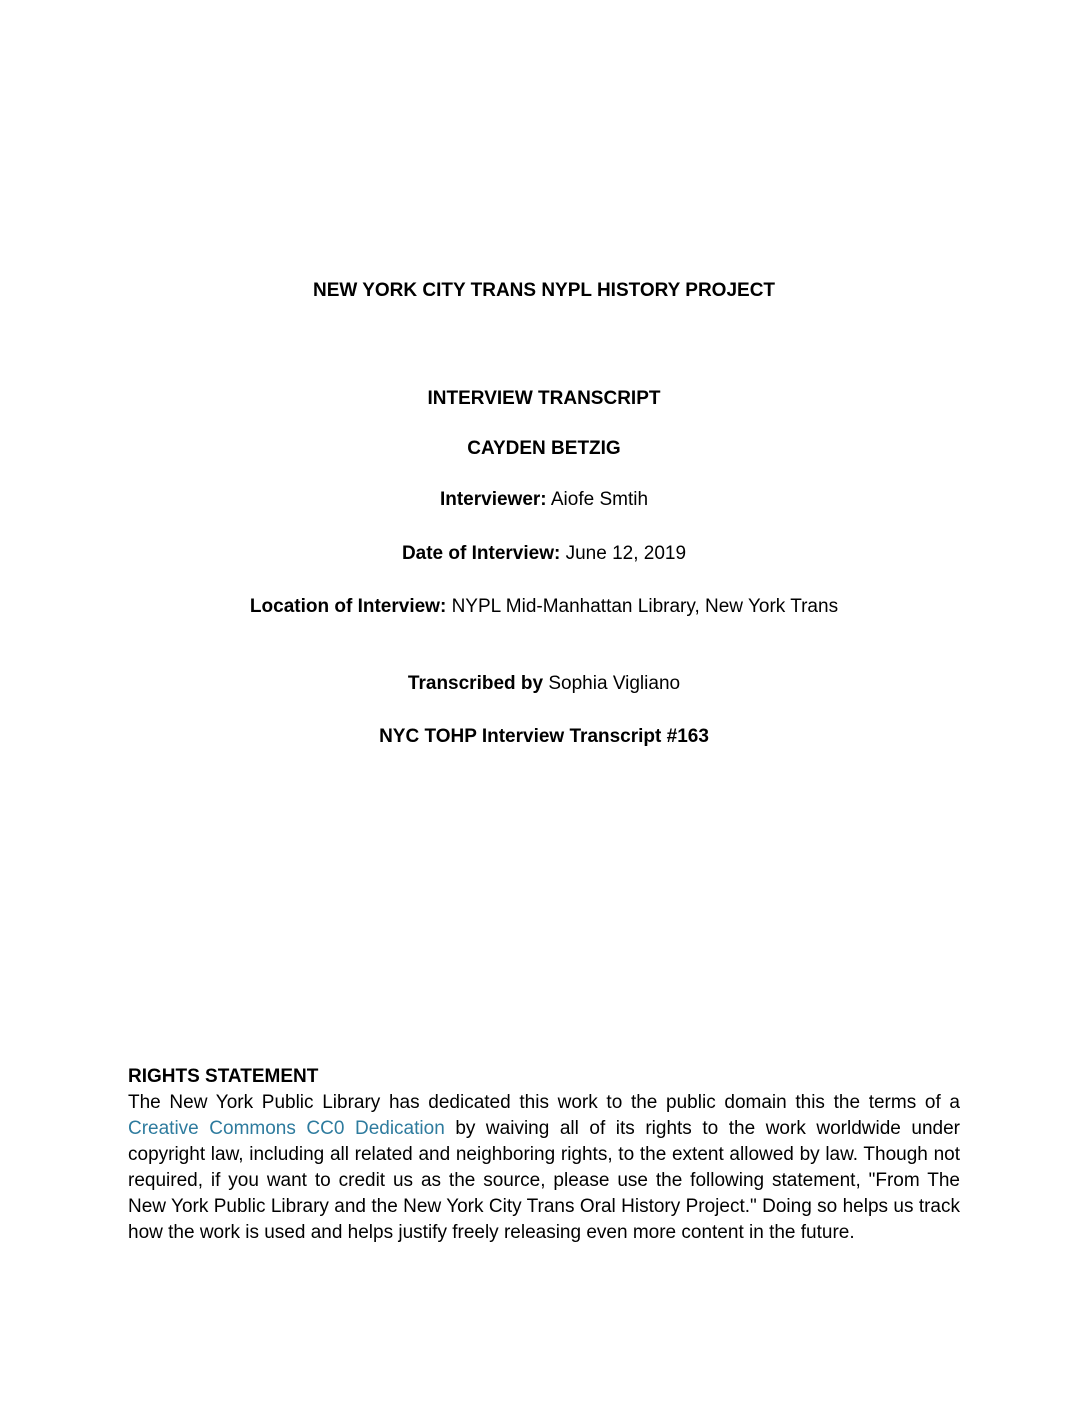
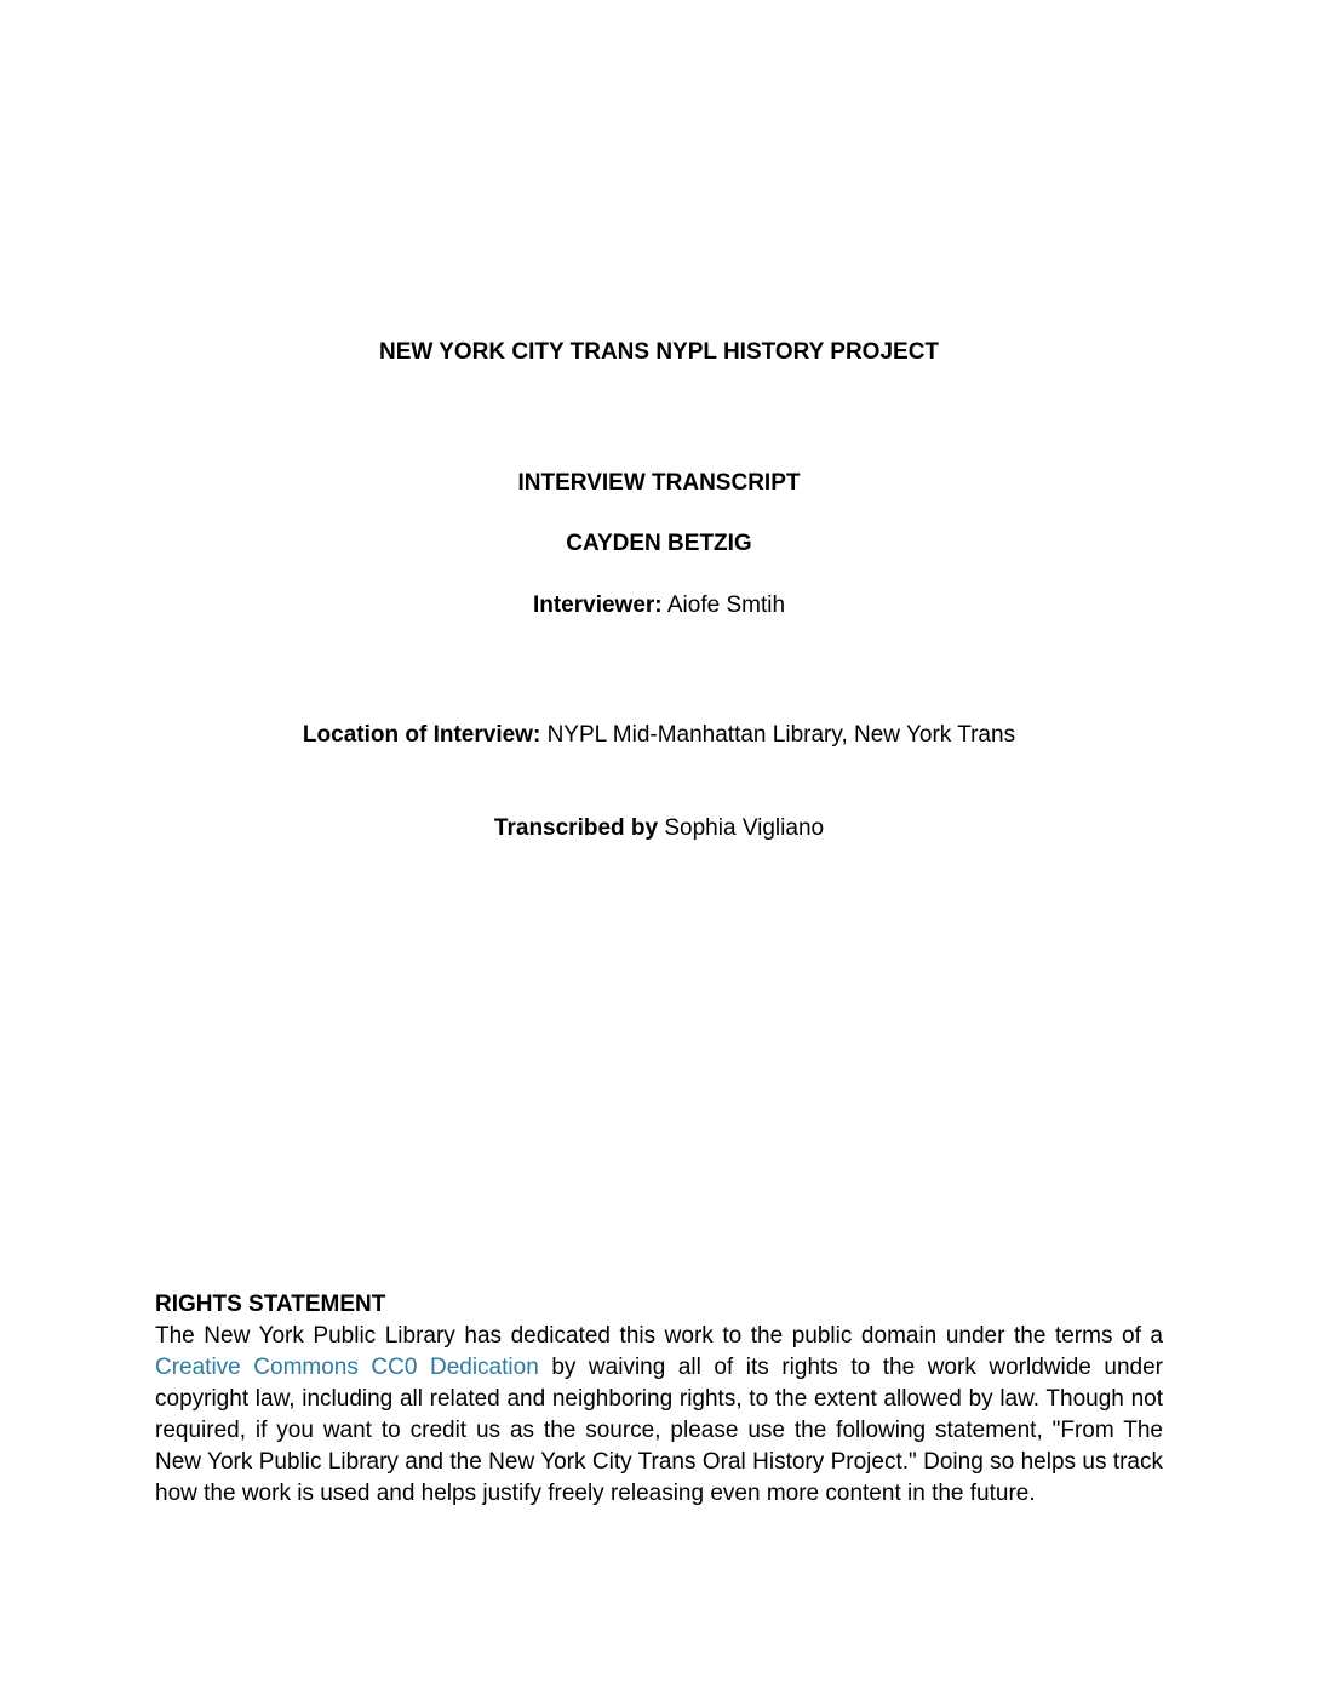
  NEW YORK CITY TRANS NYPL HISTORY PROJECT
  INTERVIEW TRANSCRIPT
  CAYDEN BETZIG
  Interviewer: Aiofe Smtih
- Date of Interview: June 12, 2019
  Location of Interview: NYPL Mid-Manhattan Library, New York Trans
  Transcribed by Sophia Vigliano
- NYC TOHP Interview Transcript #163
  RIGHTS STATEMENT
- The New York Public Library has dedicated this work to the public domain this the terms of a Creative Commons CC0 Dedication by waiving all of its rights to the work worldwide under copyright law, including all related and neighboring rights, to the extent allowed by law. Though not required, if you want to credit us as the source, please use the following statement, "From The New York Public Library and the New York City Trans Oral History Project." Doing so helps us track how the work is used and helps justify freely releasing even more content in the future.
+ The New York Public Library has dedicated this work to the public domain under the terms of a Creative Commons CC0 Dedication by waiving all of its rights to the work worldwide under copyright law, including all related and neighboring rights, to the extent allowed by law. Though not required, if you want to credit us as the source, please use the following statement, "From The New York Public Library and the New York City Trans Oral History Project." Doing so helps us track how the work is used and helps justify freely releasing even more content in the future.
